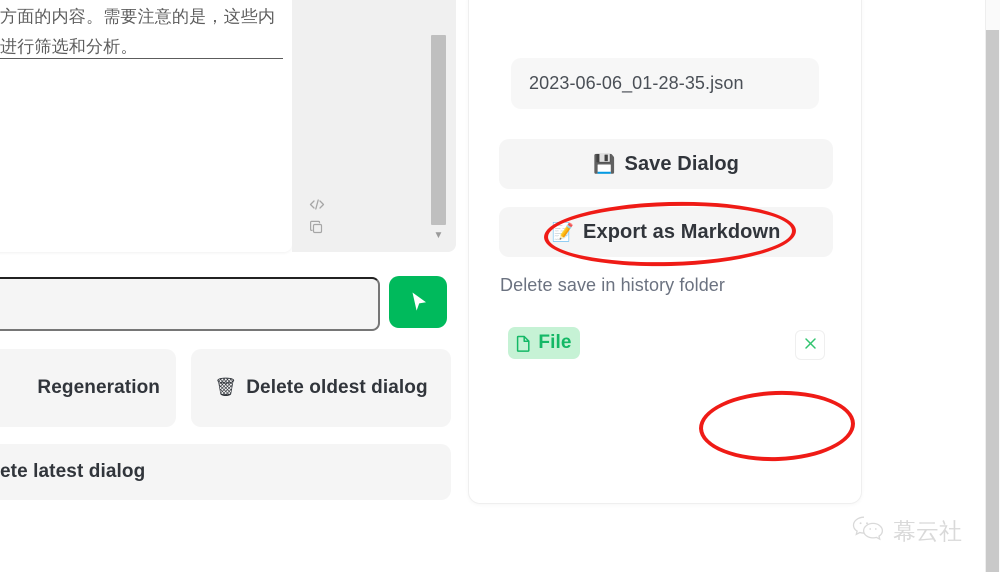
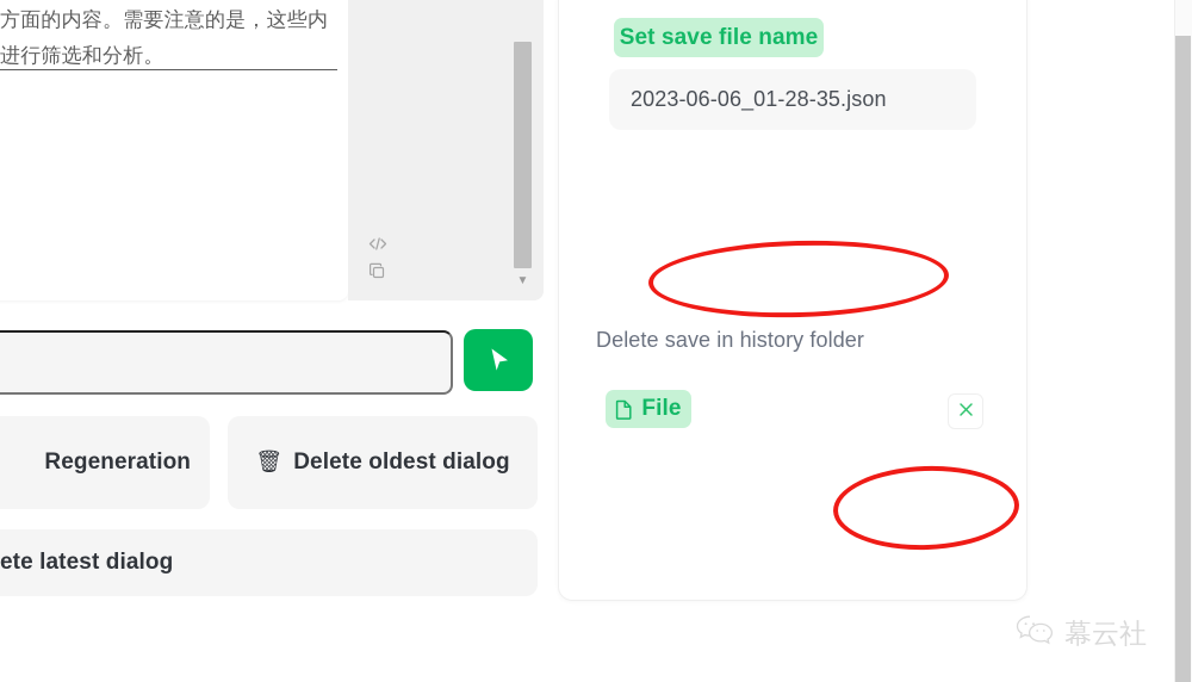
  方面的内容。需要注意的是，这些内
  进行筛选和分析。
  ▼
  Regeneration
  🗑
  Delete oldest dialog
  ete latest dialog
+ Set save file name
  2023-06-06_01-28-35.json
- 💾
- Save Dialog
- 📝
- Export as Markdown
  Delete save in history folder
  File
  幕云社
